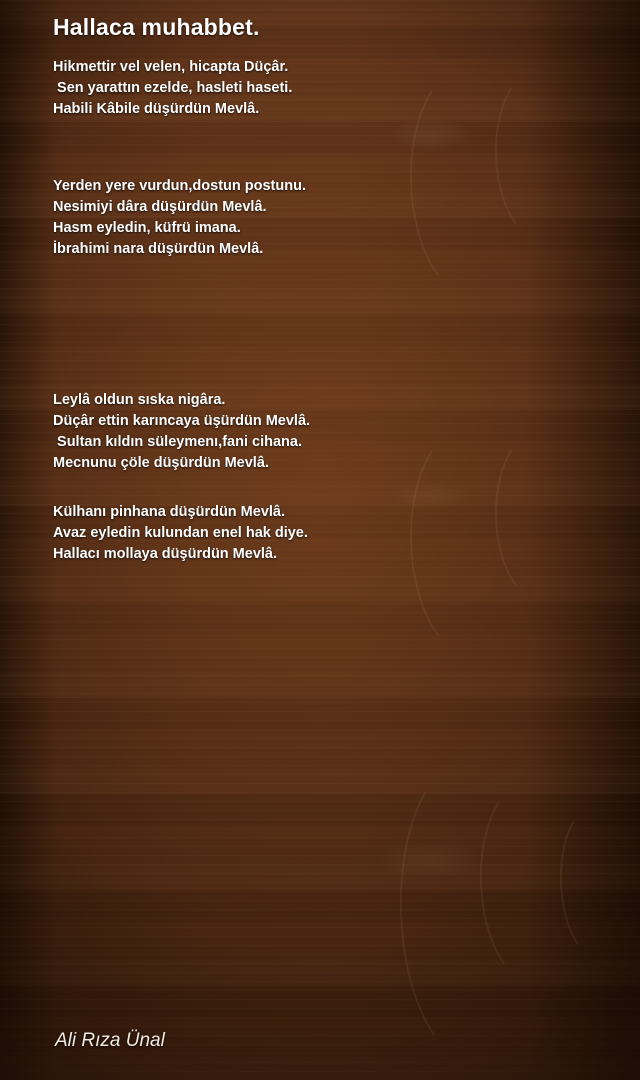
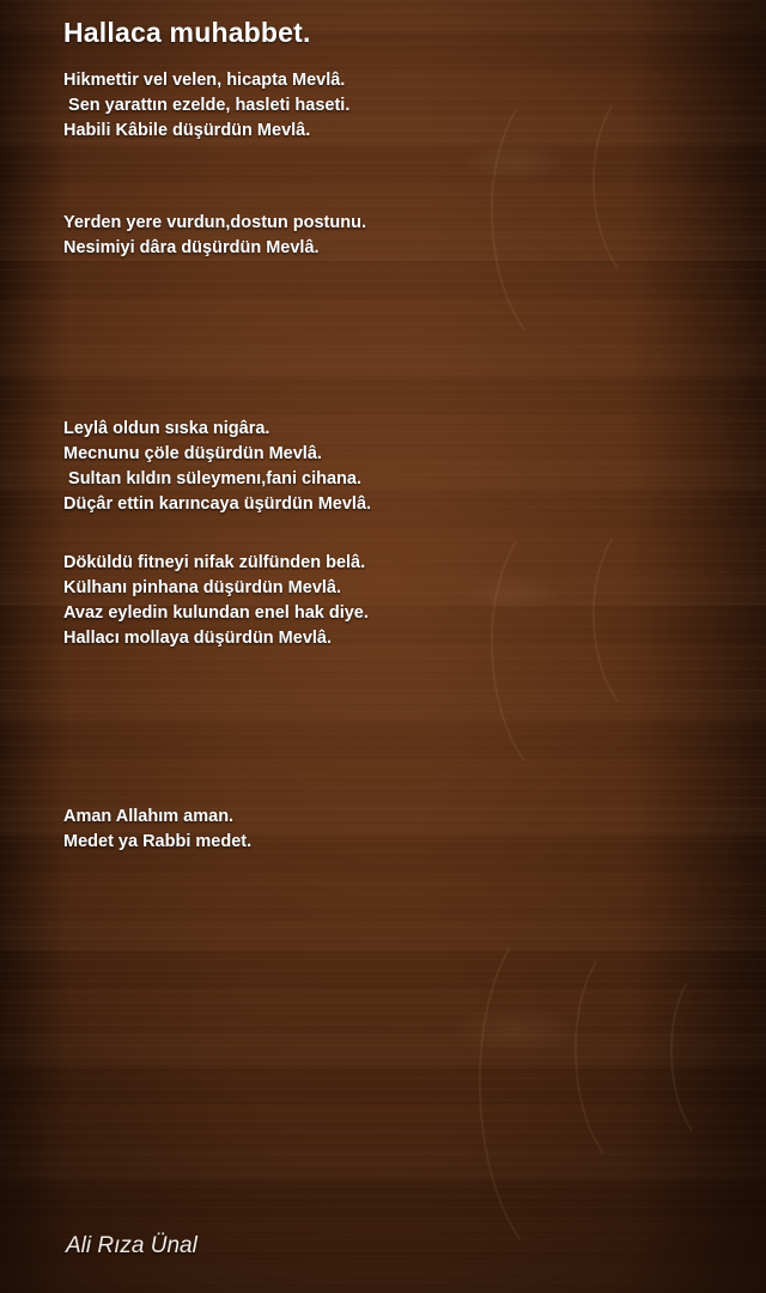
  Hallaca muhabbet.
- Hikmettir vel velen, hicapta Düçâr.
+ Hikmettir vel velen, hicapta Mevlâ.
  Sen yarattın ezelde, hasleti haseti.
  Habili Kâbile düşürdün Mevlâ.
  Yerden yere vurdun,dostun postunu.
  Nesimiyi dâra düşürdün Mevlâ.
- Hasm eyledin, küfrü imana.
- İbrahimi nara düşürdün Mevlâ.
  Leylâ oldun sıska nigâra.
- Düçâr ettin karıncaya üşürdün Mevlâ.
+ Mecnunu çöle düşürdün Mevlâ.
  Sultan kıldın süleymenı,fani cihana.
- Mecnunu çöle düşürdün Mevlâ.
+ Düçâr ettin karıncaya üşürdün Mevlâ.
+ Döküldü fitneyi nifak zülfünden belâ.
  Külhanı pinhana düşürdün Mevlâ.
  Avaz eyledin kulundan enel hak diye.
  Hallacı mollaya düşürdün Mevlâ.
+ Aman Allahım aman.
+ Medet ya Rabbi medet.
  Ali Rıza Ünal
